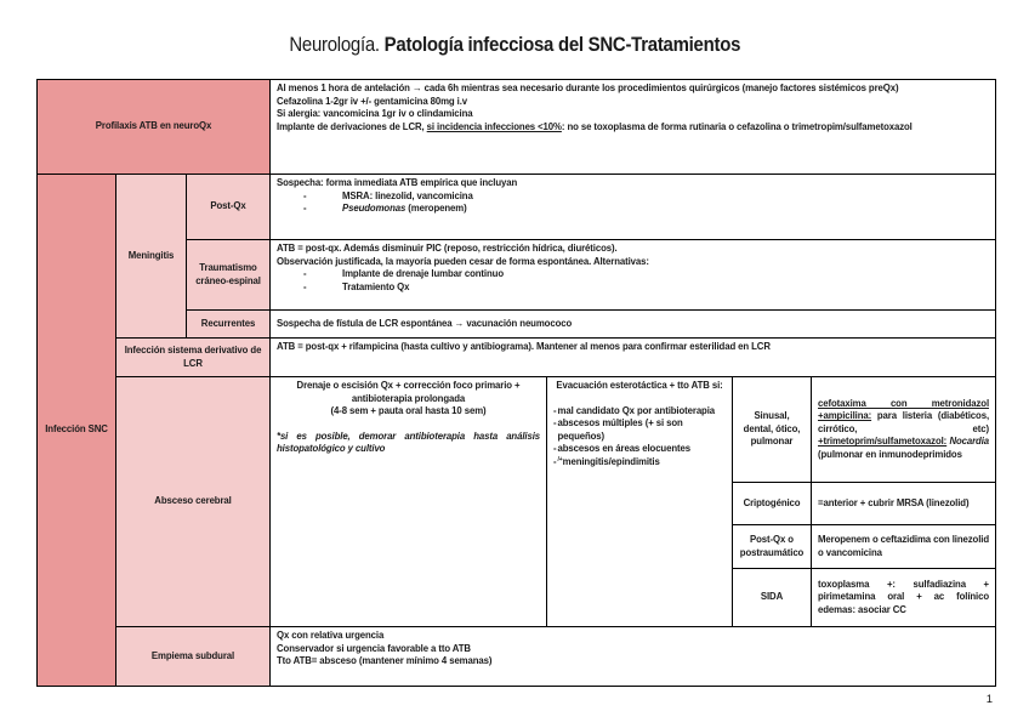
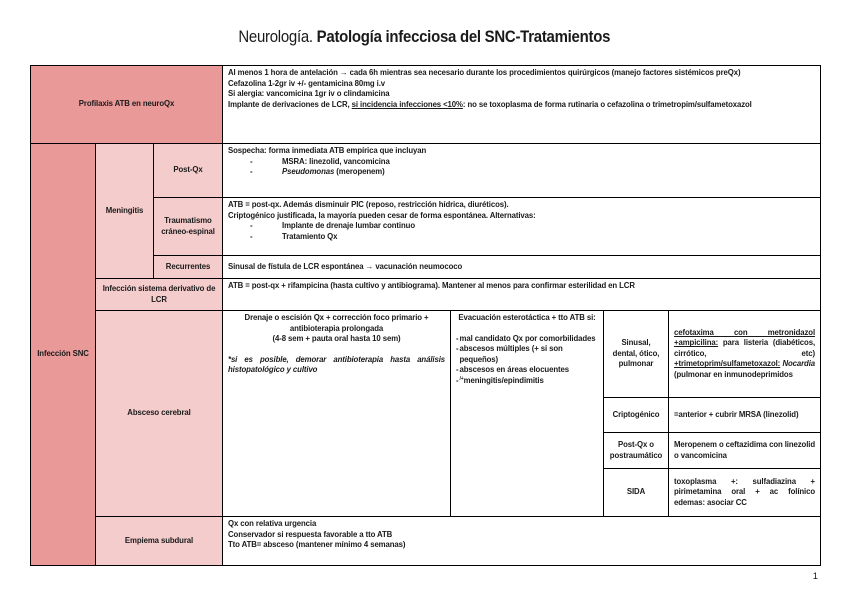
  Neurología. Patología infecciosa del SNC-Tratamientos
  Profilaxis ATB en neuroQx	Al menos 1 hora de antelación → cada 6h mientras sea necesario durante los procedimientos quirúrgicos (manejo factores sistémicos preQx) Cefazolina 1-2gr iv +/- gentamicina 80mg i.v Si alergia: vancomicina 1gr iv o clindamicina Implante de derivaciones de LCR, si incidencia infecciones <10%: no se toxoplasma de forma rutinaria o cefazolina o trimetropim/sulfametoxazol
  Infección SNC	Meningitis	Post-Qx	Sospecha: forma inmediata ATB empírica que incluyan - MSRA: linezolid, vancomicina - Pseudomonas (meropenem)
- Traumatismo cráneo-espinal	ATB = post-qx. Además disminuir PIC (reposo, restricción hídrica, diuréticos). Observación justificada, la mayoría pueden cesar de forma espontánea. Alternativas: - Implante de drenaje lumbar continuo - Tratamiento Qx
+ Traumatismo cráneo-espinal	ATB = post-qx. Además disminuir PIC (reposo, restricción hídrica, diuréticos). Criptogénico justificada, la mayoría pueden cesar de forma espontánea. Alternativas: - Implante de drenaje lumbar continuo - Tratamiento Qx
- Recurrentes	Sospecha de fístula de LCR espontánea → vacunación neumococo
+ Recurrentes	Sinusal de fístula de LCR espontánea → vacunación neumococo
  Infección sistema derivativo de LCR	ATB = post-qx + rifampicina (hasta cultivo y antibiograma). Mantener al menos para confirmar esterilidad en LCR
- Absceso cerebral	Drenaje o escisión Qx + corrección foco primario + antibioterapia prolongada (4-8 sem + pauta oral hasta 10 sem) *si es posible, demorar antibioterapia hasta análisis histopatológico y cultivo	Evacuación esterotáctica + tto ATB si: -mal candidato Qx por antibioterapia -abscesos múltiples (+ si son pequeños) -abscesos en áreas elocuentes - meningitis/epindimitis	Sinusal, dental, ótico, pulmonar	cefotaxima con metronidazol +ampicilina: para listeria (diabéticos, cirrótico, etc) +trimetoprim/sulfametoxazol: Nocardia (pulmonar en inmunodeprimidos
+ Absceso cerebral	Drenaje o escisión Qx + corrección foco primario + antibioterapia prolongada (4-8 sem + pauta oral hasta 10 sem) *si es posible, demorar antibioterapia hasta análisis histopatológico y cultivo	Evacuación esterotáctica + tto ATB si: -mal candidato Qx por comorbilidades -abscesos múltiples (+ si son pequeños) -abscesos en áreas elocuentes - meningitis/epindimitis	Sinusal, dental, ótico, pulmonar	cefotaxima con metronidazol +ampicilina: para listeria (diabéticos, cirrótico, etc) +trimetoprim/sulfametoxazol: Nocardia (pulmonar en inmunodeprimidos
  Criptogénico	=anterior + cubrir MRSA (linezolid)
  Post-Qx o postraumático	Meropenem o ceftazidima con linezolid o vancomicina
  SIDA	toxoplasma +: sulfadiazina + pirimetamina oral + ac folínico edemas: asociar CC
- Empiema subdural	Qx con relativa urgencia Conservador si urgencia favorable a tto ATB Tto ATB= absceso (mantener mínimo 4 semanas)
+ Empiema subdural	Qx con relativa urgencia Conservador si respuesta favorable a tto ATB Tto ATB= absceso (mantener mínimo 4 semanas)
  1
